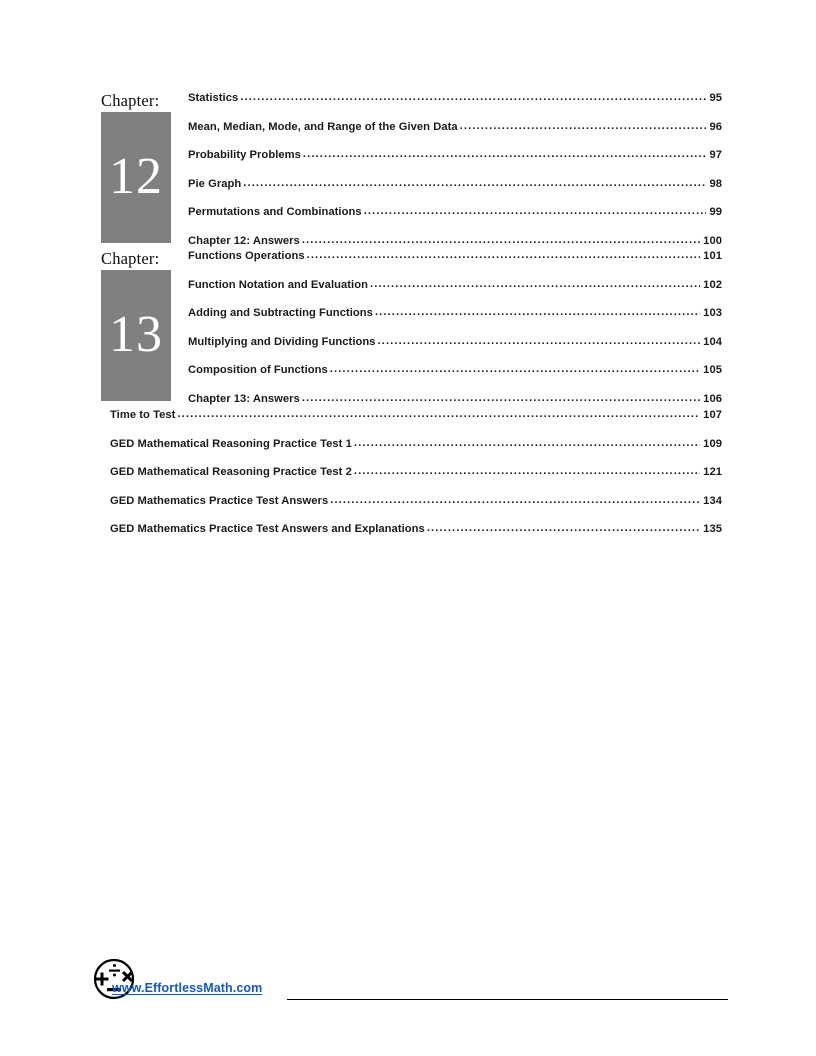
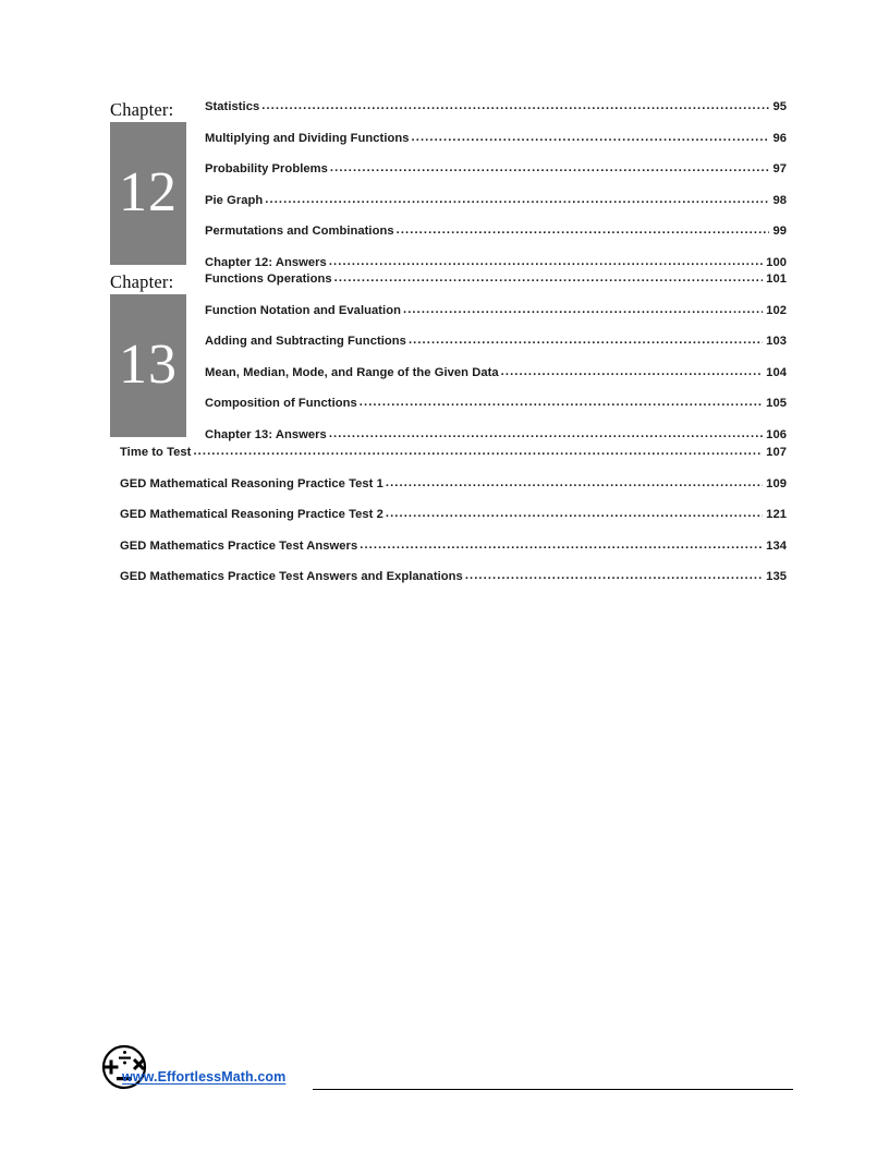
  Chapter:
  12
  Statistics
  95
- Mean, Median, Mode, and Range of the Given Data
+ Multiplying and Dividing Functions
  96
  Probability Problems
  97
  Pie Graph
  98
  Permutations and Combinations
  99
  Chapter 12: Answers
  100
  Chapter:
  13
  Functions Operations
  101
  Function Notation and Evaluation
  102
  Adding and Subtracting Functions
  103
- Multiplying and Dividing Functions
+ Mean, Median, Mode, and Range of the Given Data
  104
  Composition of Functions
  105
  Chapter 13: Answers
  106
  Time to Test
  107
  GED Mathematical Reasoning Practice Test 1
  109
  GED Mathematical Reasoning Practice Test 2
  121
  GED Mathematics Practice Test Answers
  134
  GED Mathematics Practice Test Answers and Explanations
  135
  www.EffortlessMath.com
